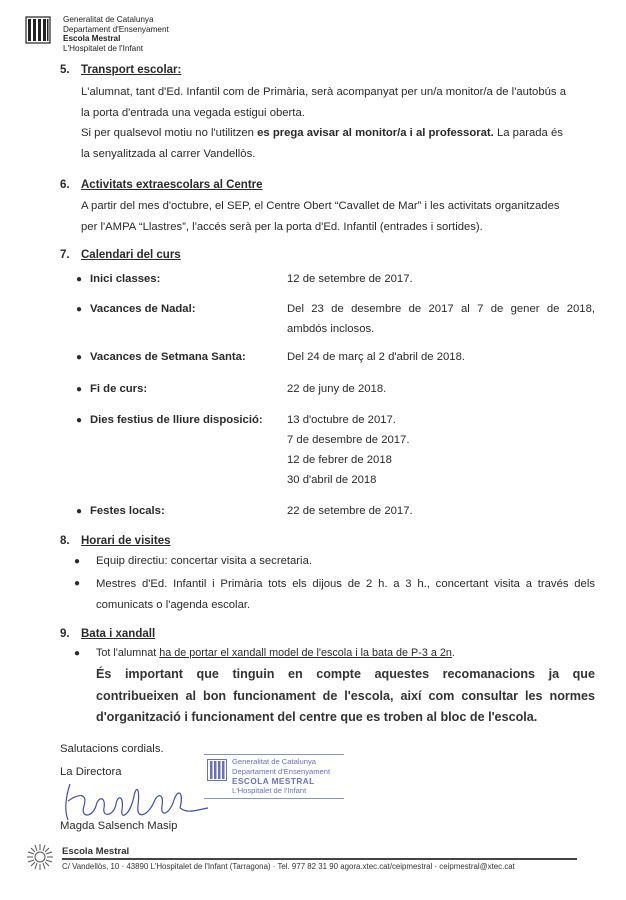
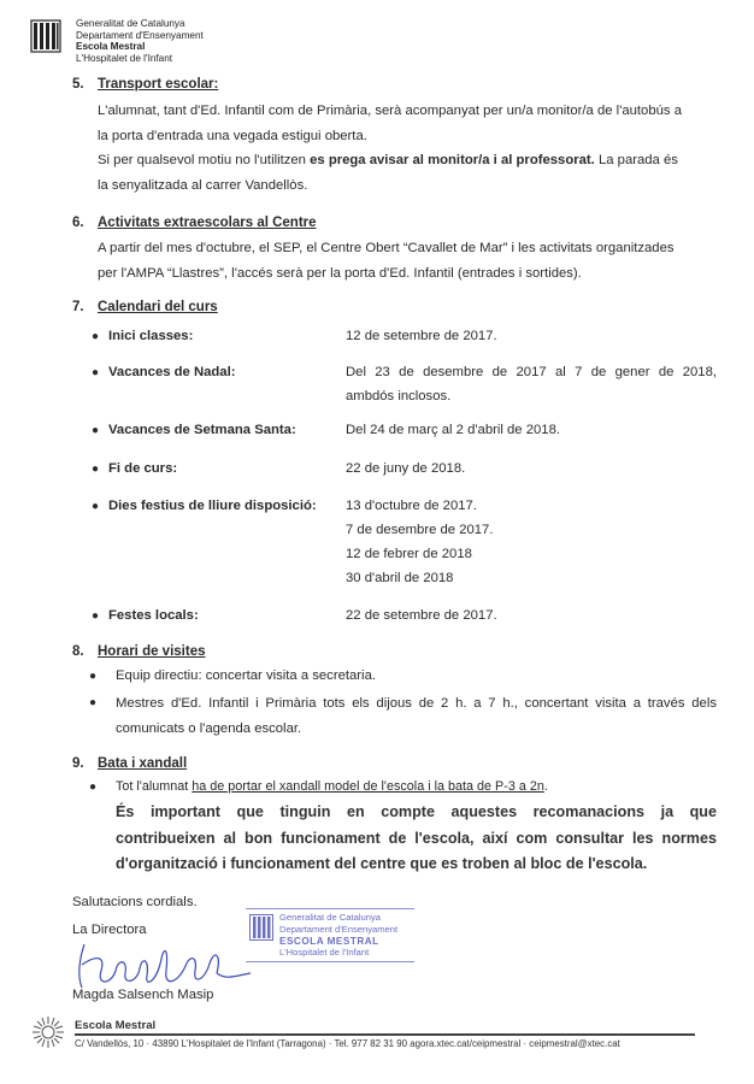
  Generalitat de Catalunya
  Departament d'Ensenyament
  Escola Mestral
  L'Hospitalet de l'Infant
  5. Transport escolar:
  L'alumnat, tant d'Ed. Infantil com de Primària, serà acompanyat per un/a monitor/a de l'autobús a
  la porta d'entrada una vegada estigui oberta.
  Si per qualsevol motiu no l'utilitzen es prega avisar al monitor/a i al professorat. La parada és
  la senyalitzada al carrer Vandellòs.
  6. Activitats extraescolars al Centre
  A partir del mes d'octubre, el SEP, el Centre Obert “Cavallet de Mar” i les activitats organitzades
  per l'AMPA “Llastres”, l'accés serà per la porta d'Ed. Infantil (entrades i sortides).
  7. Calendari del curs
  ● Inici classes:
  12 de setembre de 2017.
  ● Vacances de Nadal:
  Del 23 de desembre de 2017 al 7 de gener de 2018,
  ambdós inclosos.
  ● Vacances de Setmana Santa:
  Del 24 de març al 2 d'abril de 2018.
  ● Fi de curs:
  22 de juny de 2018.
  ● Dies festius de lliure disposició:
  13 d'octubre de 2017.
  7 de desembre de 2017.
  12 de febrer de 2018
  30 d'abril de 2018
  ● Festes locals:
  22 de setembre de 2017.
  8. Horari de visites
  ● Equip directiu: concertar visita a secretaria.
  ●
- Mestres d'Ed. Infantil i Primària tots els dijous de 2 h. a 3 h., concertant visita a través dels
+ Mestres d'Ed. Infantil i Primària tots els dijous de 2 h. a 7 h., concertant visita a través dels
  comunicats o l'agenda escolar.
  9. Bata i xandall
  ● Tot l'alumnat ha de portar el xandall model de l'escola i la bata de P-3 a 2n.
  És important que tinguin en compte aquestes recomanacions ja que
  contribueixen al bon funcionament de l'escola, així com consultar les normes
  d'organització i funcionament del centre que es troben al bloc de l'escola.
  Salutacions cordials.
  La Directora
  Magda Salsench Masip
  Generalitat de Catalunya
  Departament d'Ensenyament
  ESCOLA MESTRAL
  L'Hospitalet de l'Infant
  Escola Mestral
  C/ Vandellòs, 10 · 43890 L'Hospitalet de l'Infant (Tarragona) · Tel. 977 82 31 90 agora.xtec.cat/ceipmestral · ceipmestral@xtec.cat
